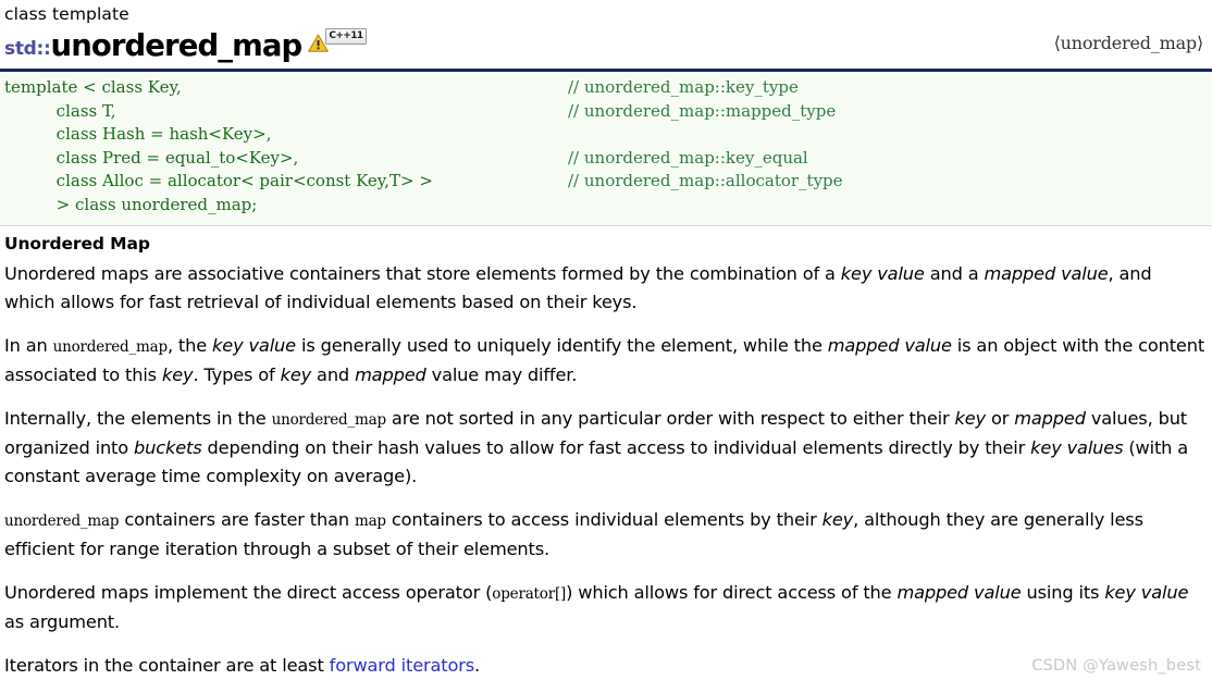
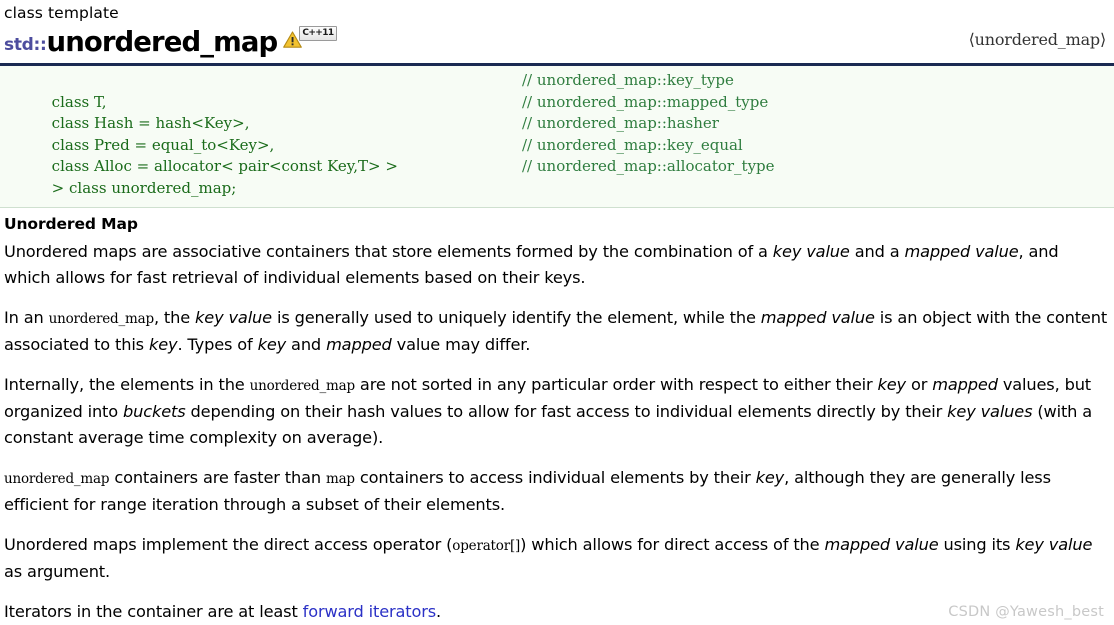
  class template
  std::
  unordered_map
  C++11
  ⟨unordered_map⟩
- template < class Key,
  // unordered_map::key_type
  class T,
  // unordered_map::mapped_type
  class Hash = hash<Key>,
+ // unordered_map::hasher
  class Pred = equal_to<Key>,
  // unordered_map::key_equal
  class Alloc = allocator< pair<const Key,T> >
  // unordered_map::allocator_type
  > class unordered_map;
  Unordered Map
  Unordered maps are associative containers that store elements formed by the combination of a key value and a mapped value, and which allows for fast retrieval of individual elements based on their keys.
  In an unordered_map, the key value is generally used to uniquely identify the element, while the mapped value is an object with the content associated to this key. Types of key and mapped value may differ.
  Internally, the elements in the unordered_map are not sorted in any particular order with respect to either their key or mapped values, but organized into buckets depending on their hash values to allow for fast access to individual elements directly by their key values (with a constant average time complexity on average).
  unordered_map containers are faster than map containers to access individual elements by their key, although they are generally less efficient for range iteration through a subset of their elements.
  Unordered maps implement the direct access operator (operator[]) which allows for direct access of the mapped value using its key value as argument.
  Iterators in the container are at least forward iterators.
  CSDN @Yawesh_best
